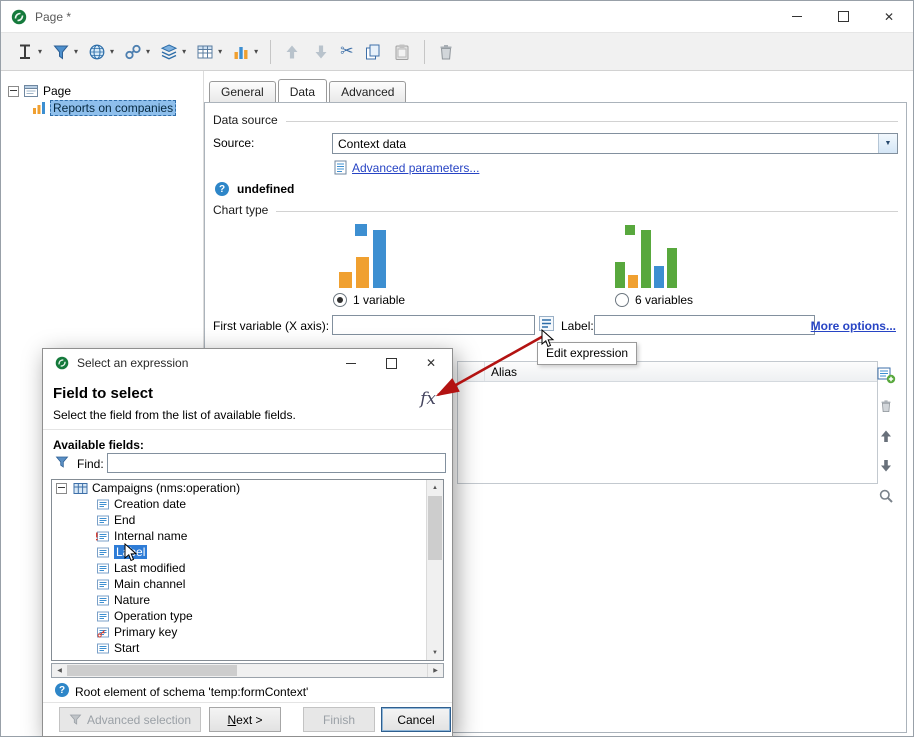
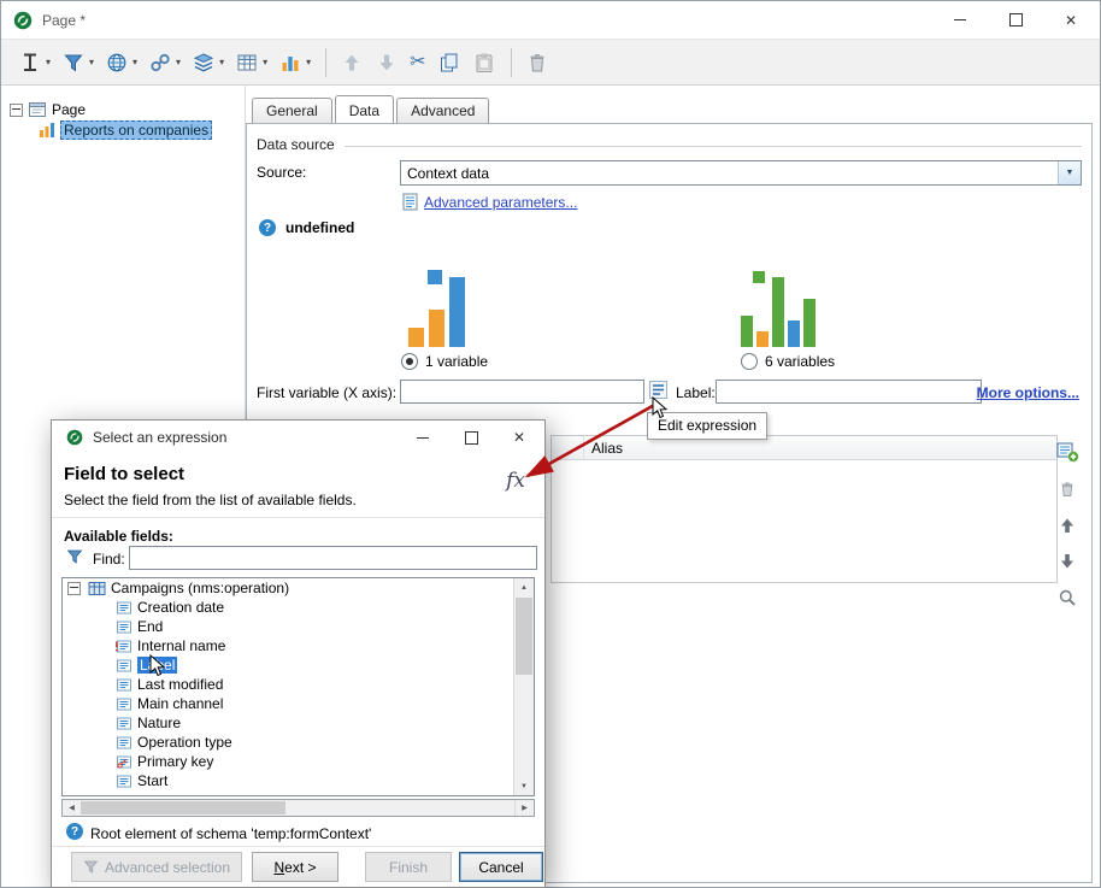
  Page *
  ✕
  ▾
  ▾
  ▾
  ▾
  ▾
  ▾
  ▾
  ✂
  Page
  Reports on companies
  General
  Data
  Advanced
  Data source
  Source:
  Context data
  Advanced parameters...
  ?
  undefined
- Chart type
  1 variable
  6 variables
  First variable (X axis):
  Label:
  More options...
  Alias
  Edit expression
  Select an expression
  ✕
  Field to select
  Select the field from the list of available fields.
  fx
  Available fields:
  Find:
  Campaigns (nms:operation)
  Creation date
  End
  Internal name
  Last modified
  Main channel
  Nature
  Operation type
  Primary key
  Start
  ?
  Root element of schema 'temp:formContext'
  Advanced selection
  Next >
  Finish
  Cancel
